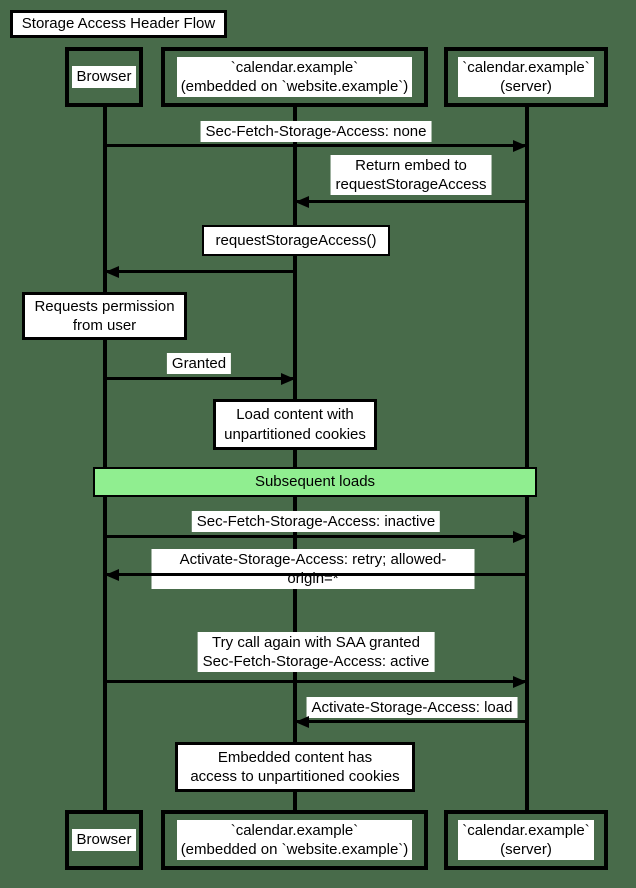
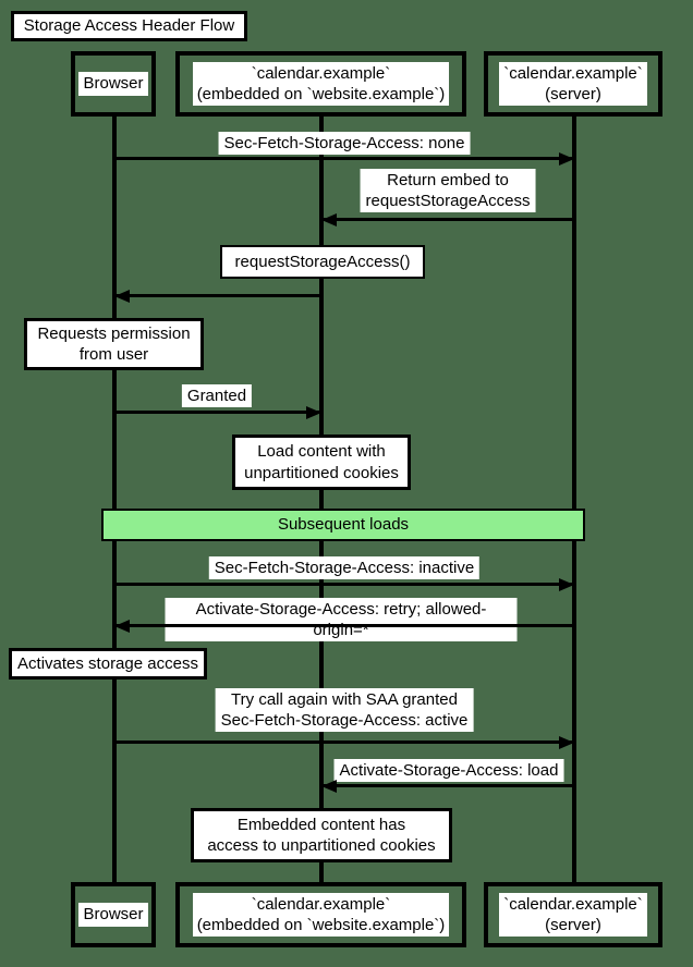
  Storage Access Header Flow
  Browser
  `calendar.example`
  (embedded on `website.example`)
  `calendar.example`
  (server)
  Sec-Fetch-Storage-Access: none
  Return embed to
  requestStorageAccess
  requestStorageAccess()
  Requests permission
  from user
  Granted
  Load content with
  unpartitioned cookies
  Subsequent loads
  Sec-Fetch-Storage-Access: inactive
  Activate-Storage-Access: retry; allowed-origin=*
+ Activates storage access
  Try call again with SAA granted
  Sec-Fetch-Storage-Access: active
  Activate-Storage-Access: load
  Embedded content has
  access to unpartitioned cookies
  Browser
  `calendar.example`
  (embedded on `website.example`)
  `calendar.example`
  (server)
